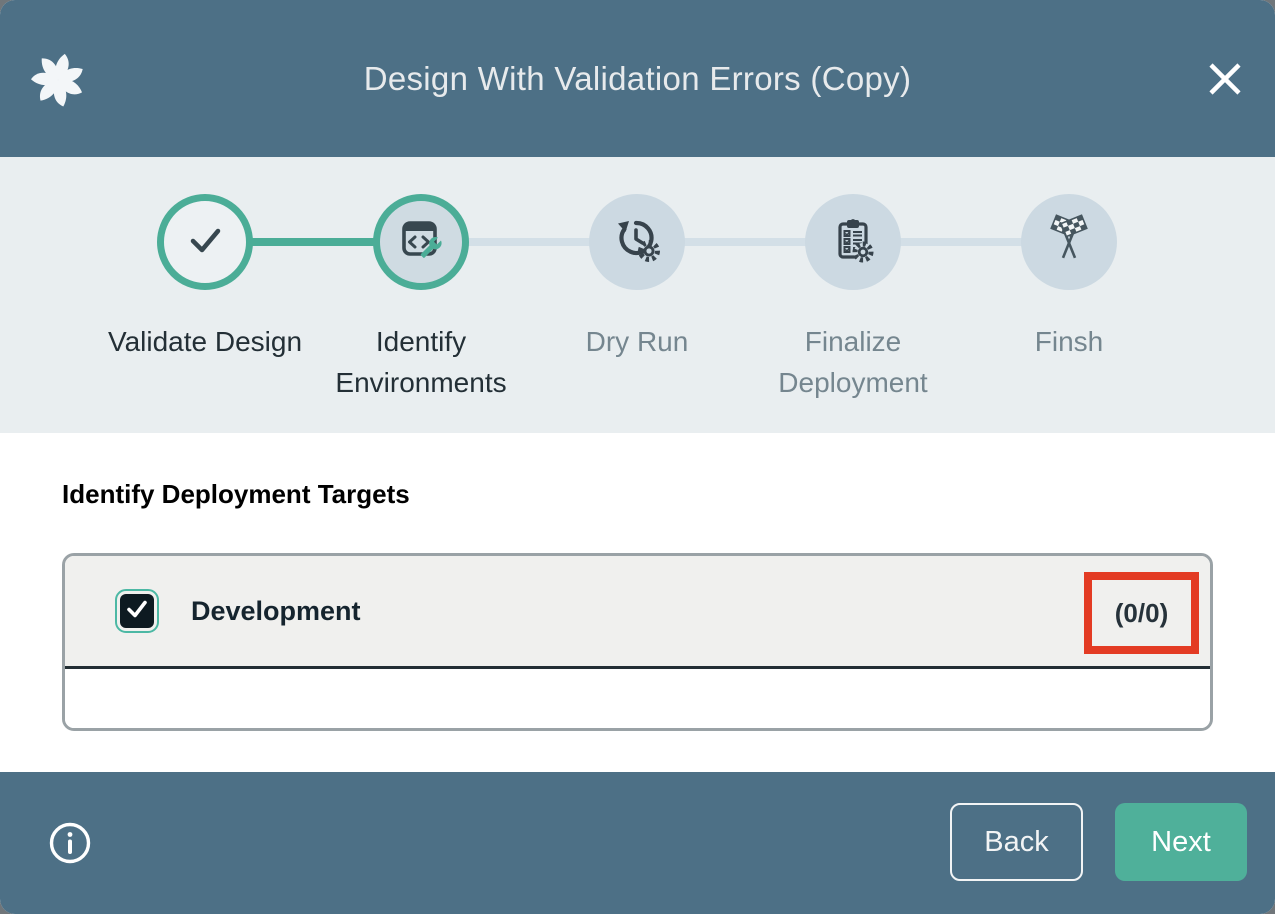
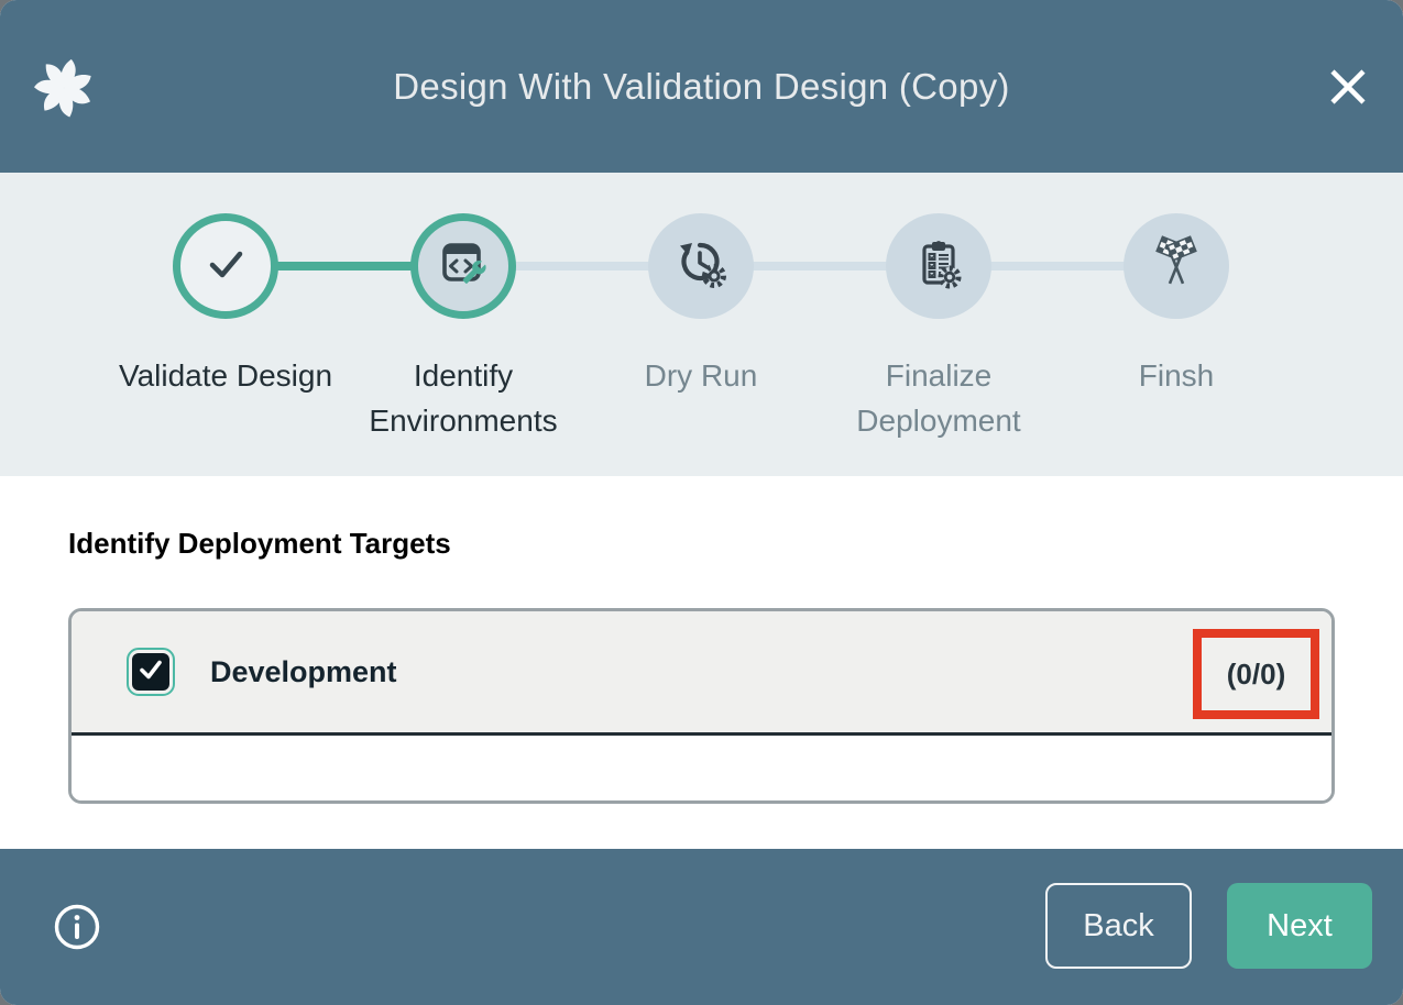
- Design With Validation Errors (Copy)
+ Design With Validation Design (Copy)
  Validate Design
  Identify Environments
  Dry Run
  Finalize Deployment
  Finsh
  Identify Deployment Targets
  Development
  (0/0)
  Back
  Next
